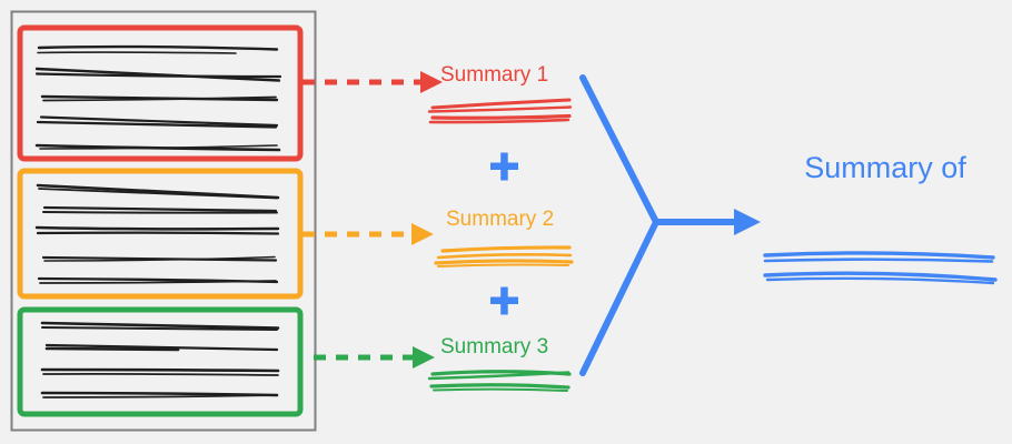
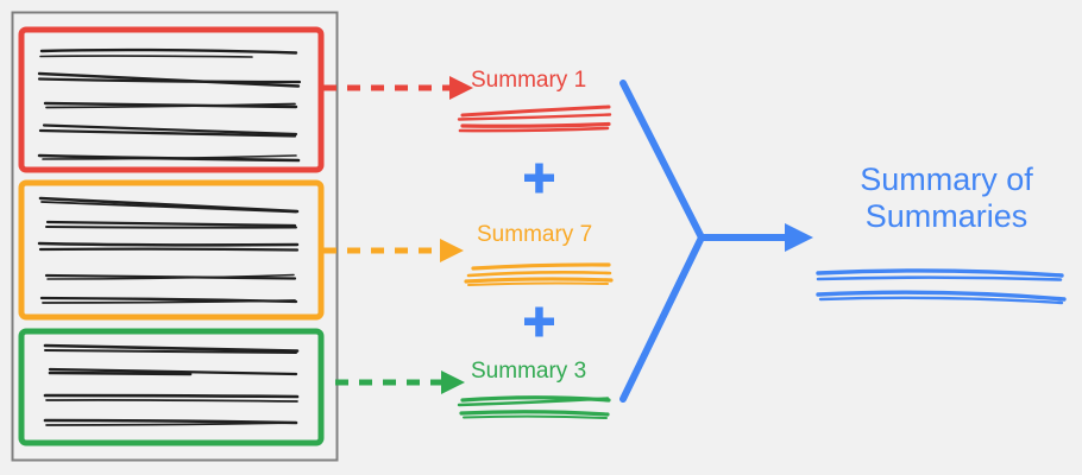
  Summary 1
- Summary 2
+ Summary 7
  Summary 3
  Summary of
+ Summaries
